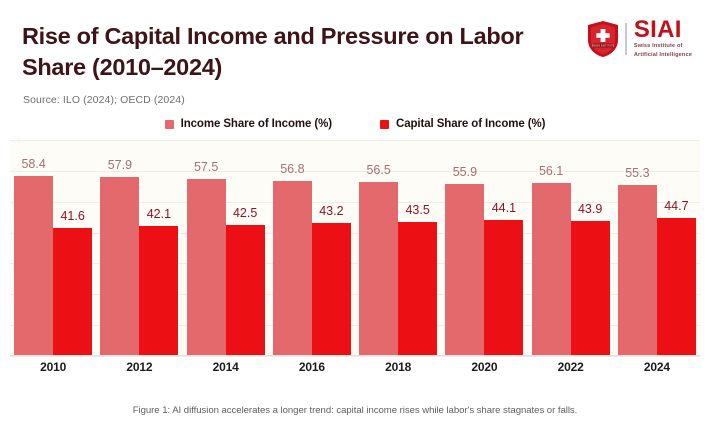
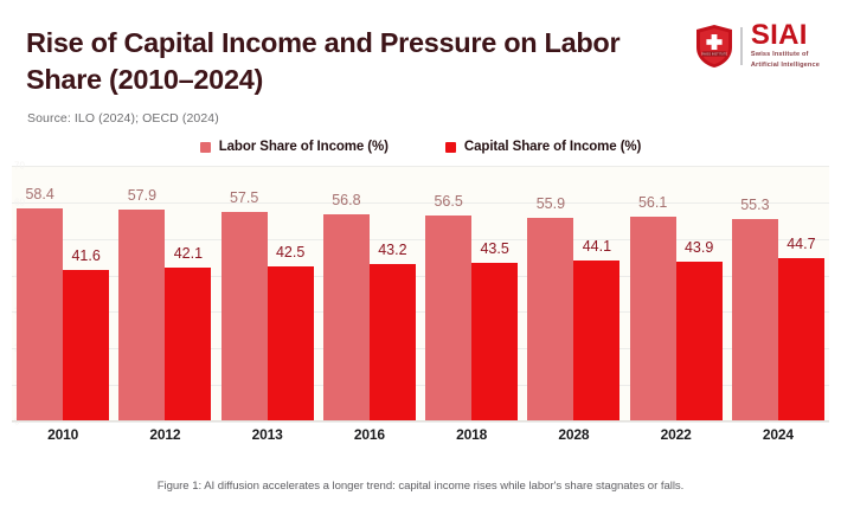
  Rise of Capital Income and Pressure on Labor Share (2010–2024)
  Source: ILO (2024); OECD (2024)
  SIAI
- Income Share of Income (%)
+ Labor Share of Income (%)
  Capital Share of Income (%)
  0
  58.4
  41.6
  57.9
  42.1
  57.5
  42.5
  56.8
  43.2
  56.5
  43.5
  55.9
  44.1
  56.1
  43.9
  55.3
  44.7
  2010
  2012
- 2014
+ 2013
  2016
  2018
- 2020
+ 2028
  2022
  2024
  Figure 1: AI diffusion accelerates a longer trend: capital income rises while labor's share stagnates or falls.
